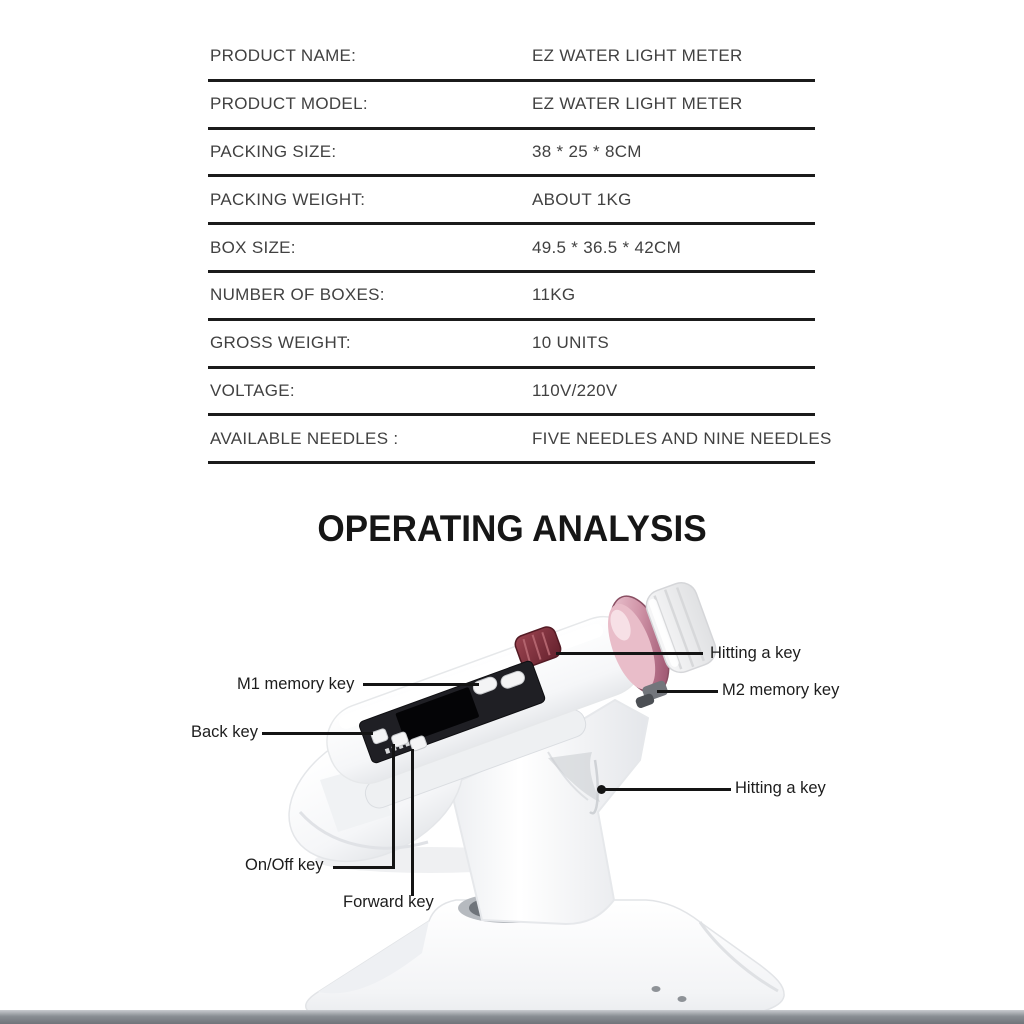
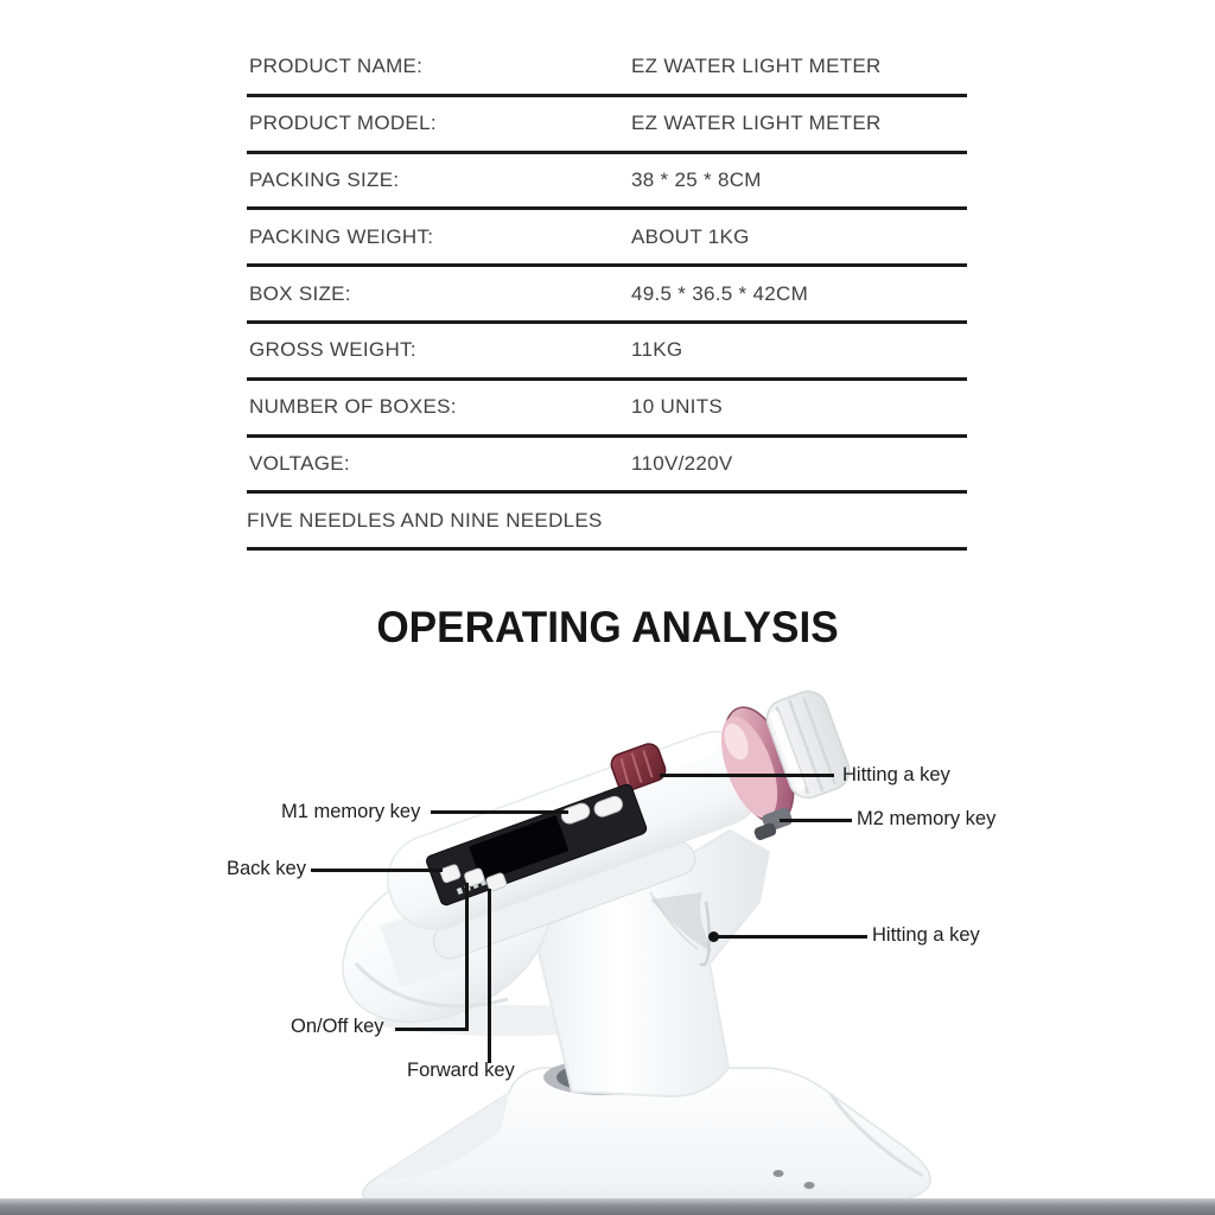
  PRODUCT NAME:
  EZ WATER LIGHT METER
  PRODUCT MODEL:
  EZ WATER LIGHT METER
  PACKING SIZE:
  38 * 25 * 8CM
  PACKING WEIGHT:
  ABOUT 1KG
  BOX SIZE:
  49.5 * 36.5 * 42CM
- NUMBER OF BOXES:
+ GROSS WEIGHT:
  11KG
- GROSS WEIGHT:
+ NUMBER OF BOXES:
  10 UNITS
  VOLTAGE:
  110V/220V
- AVAILABLE NEEDLES :
  FIVE NEEDLES AND NINE NEEDLES
  OPERATING ANALYSIS
  Hitting a key
  M2 memory key
  M1 memory key
  Back key
  Hitting a key
  On/Off key
  Forward key
